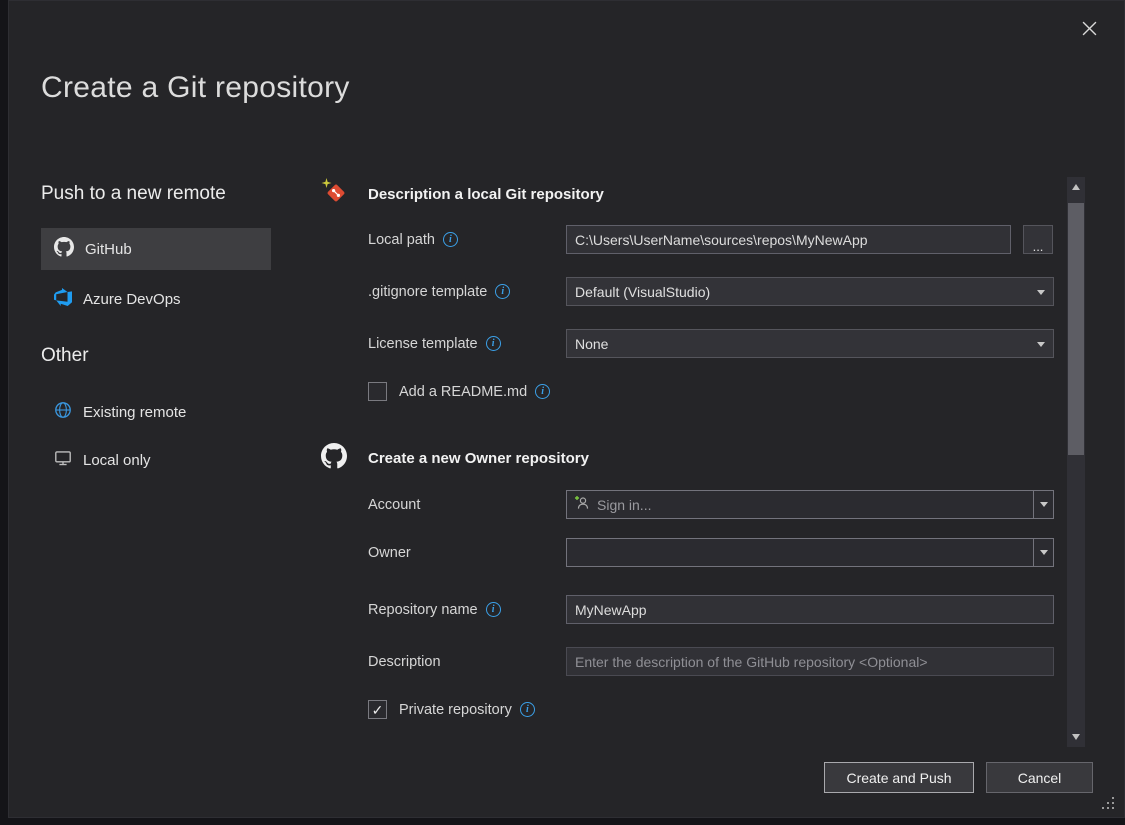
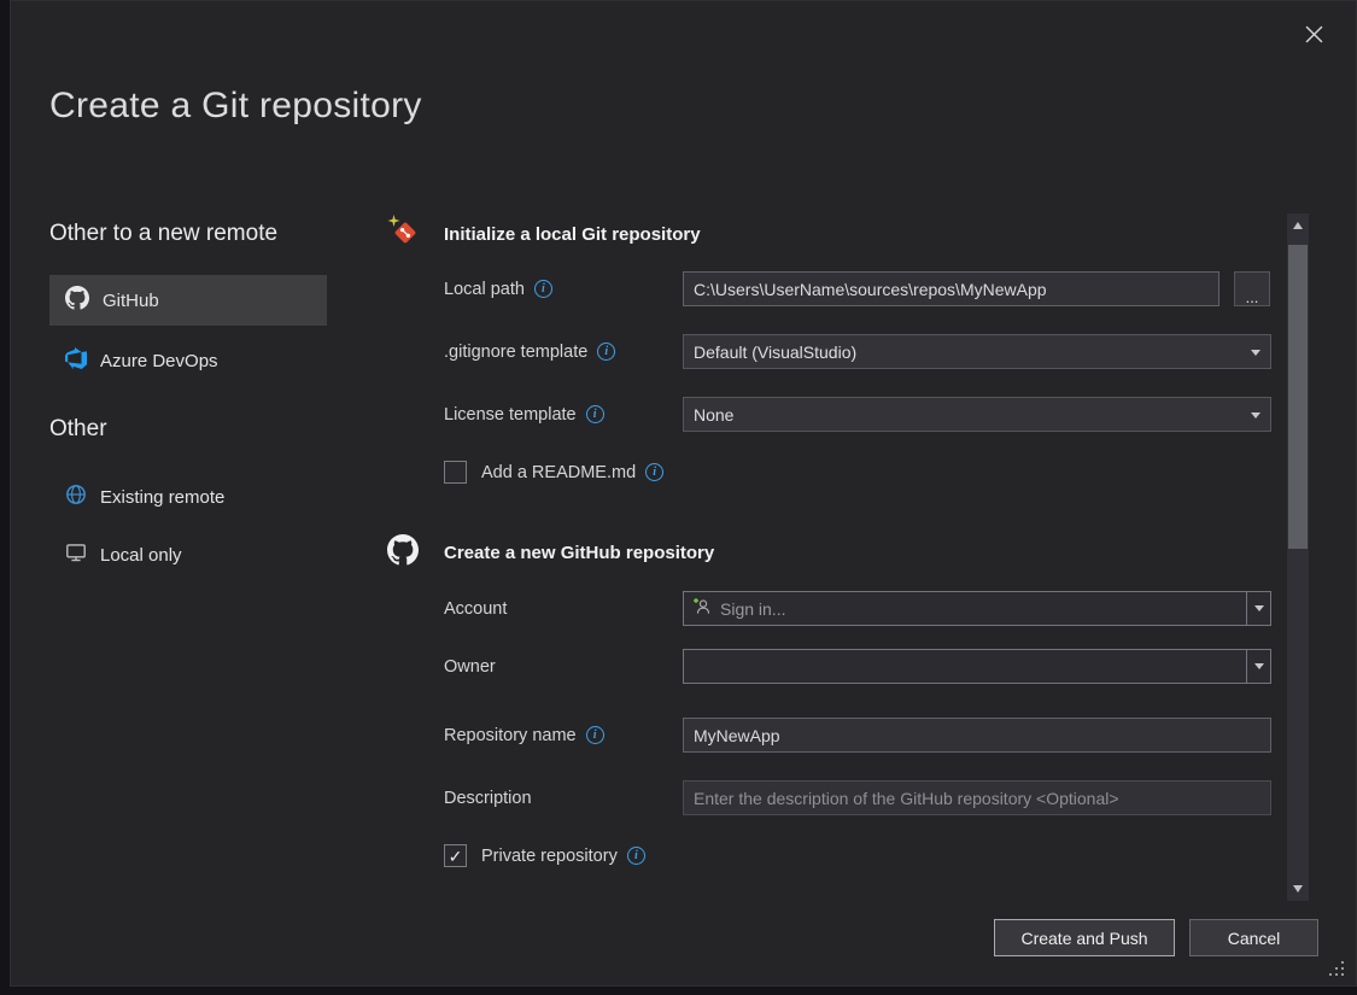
  Create a Git repository
- Push to a new remote
+ Other to a new remote
  GitHub
  Azure DevOps
  Other
  Existing remote
  Local only
- Description a local Git repository
+ Initialize a local Git repository
  Local path
  i
  C:\Users\UserName\sources\repos\MyNewApp
  ...
  .gitignore template
  i
  Default (VisualStudio)
  License template
  i
  None
  Add a README.md
  i
- Create a new Owner repository
+ Create a new GitHub repository
  Account
  Sign in...
  Owner
  Repository name
  i
  MyNewApp
  Description
  Enter the description of the GitHub repository <Optional>
  ✓
  Private repository
  i
  Create and Push
  Cancel
